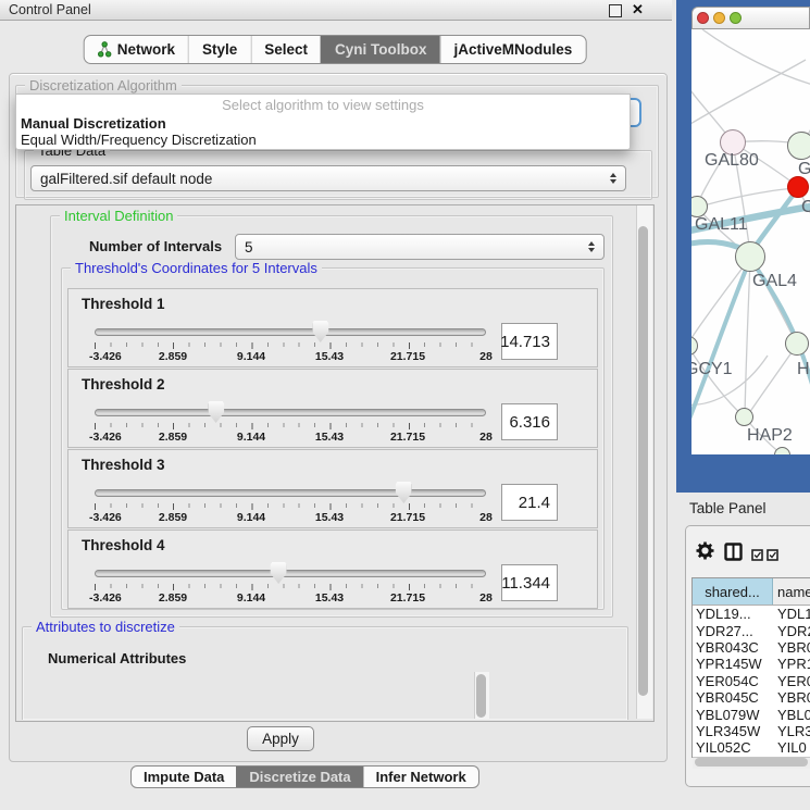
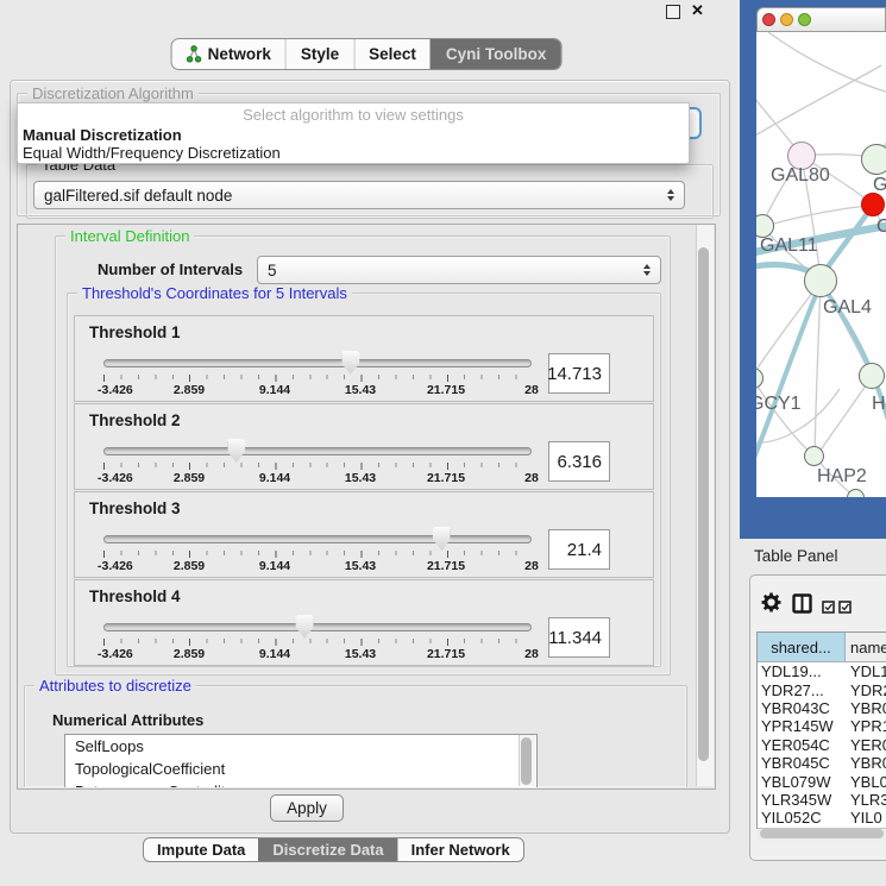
- Control Panel
  ✕
  Network
  Style
  Select
  Cyni Toolbox
- jActiveMNodules
  Discretization Algorithm
  Select algorithm to view settings
  Manual Discretization
  Equal Width/Frequency Discretization
  Table Data
  galFiltered.sif default node
  Interval Definition
  Number of Intervals
  5
  Threshold's Coordinates for 5 Intervals
  Threshold 1
  -3.426
  2.859
  9.144
  15.43
  21.715
  28
  14.713
  Threshold 2
  -3.426
  2.859
  9.144
  15.43
  21.715
  28
  6.316
  Threshold 3
  -3.426
  2.859
  9.144
  15.43
  21.715
  28
  21.4
  Threshold 4
  -3.426
  2.859
  9.144
  15.43
  21.715
  28
  11.344
  Attributes to discretize
  Numerical Attributes
+ SelfLoops
+ TopologicalCoefficient
  Apply
  Impute Data
  Discretize Data
  Infer Network
  GAL80
  C
  GAL11
  GAL4
  GCY1
  H
  HAP2
  Table Panel
  shared...
  name
  YDL19...
  YDL1
  YDR27...
  YDR
  YBR043C
  YBR
  YPR145W
  YPR
  YER054C
  YER
  YBR045C
  YBR
  YBL079W
  YBL0
  YLR345W
  YLR3
  YIL052C
  YIL0
